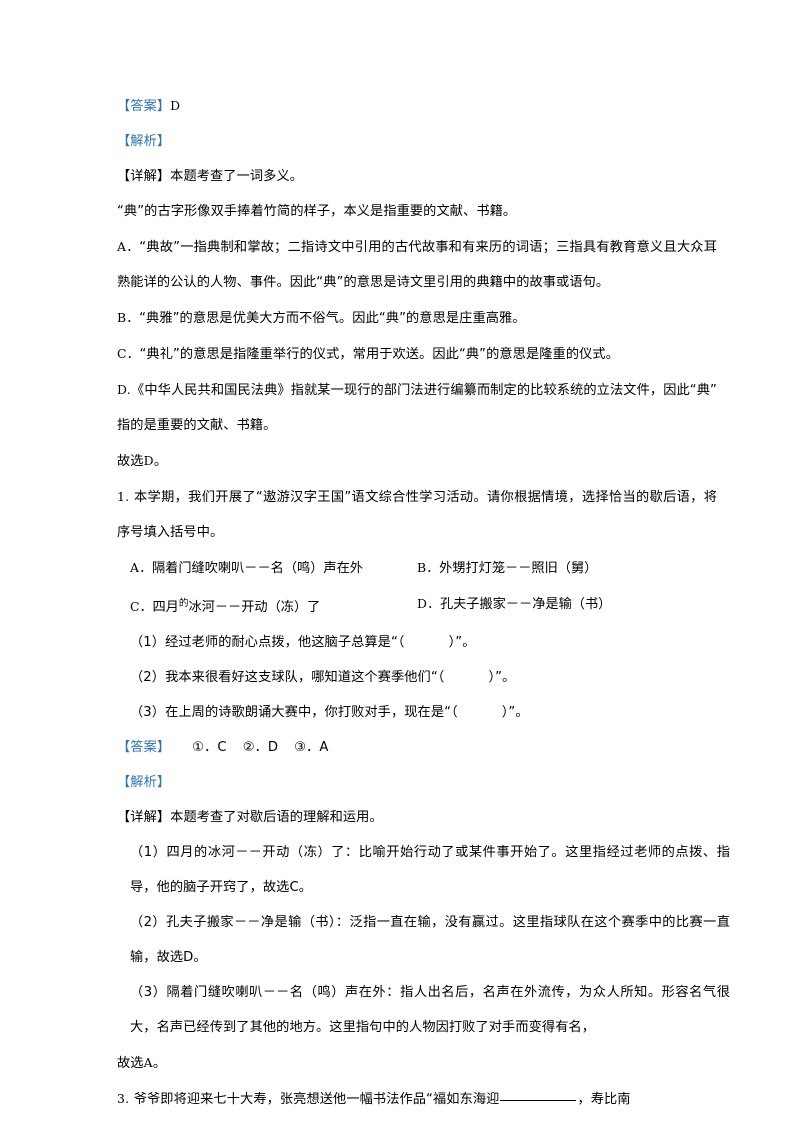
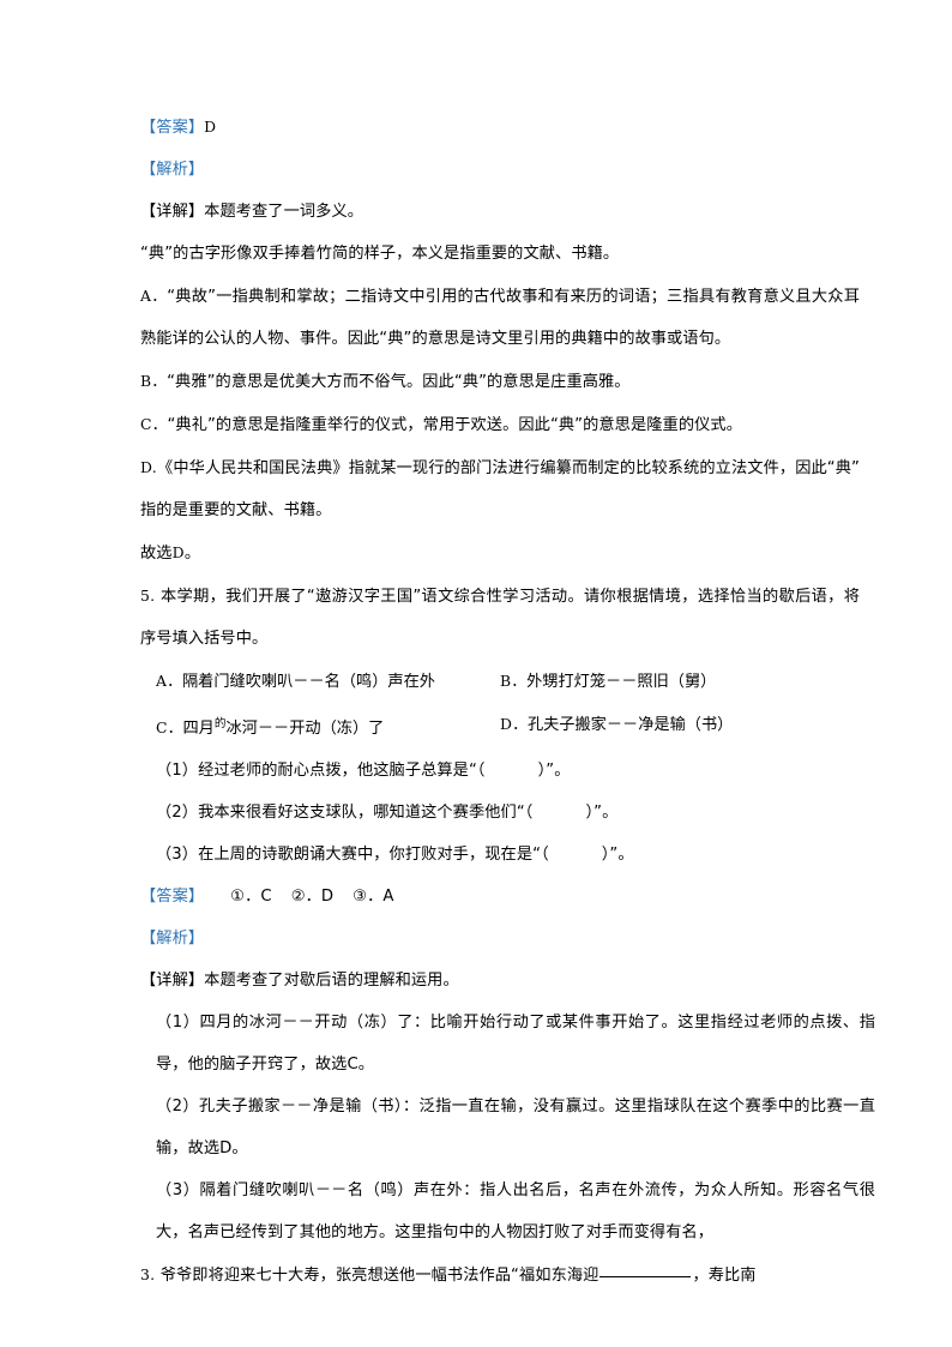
  【答案】D
  【解析】
  【详解】本题考查了一词多义。
  “典”的古字形像双手捧着竹简的样子，本义是指重要的文献、书籍。
  A．“典故”一指典制和掌故；二指诗文中引用的古代故事和有来历的词语；三指具有教育意义且大众耳熟能详的公认的人物、事件。因此“典”的意思是诗文里引用的典籍中的故事或语句。
  B．“典雅”的意思是优美大方而不俗气。因此“典”的意思是庄重高雅。
  C．“典礼”的意思是指隆重举行的仪式，常用于欢送。因此“典”的意思是隆重的仪式。
  D.《中华人民共和国民法典》指就某一现行的部门法进行编纂而制定的比较系统的立法文件，因此“典”指的是重要的文献、书籍。
  故选D。
- 1. 本学期，我们开展了“遨游汉字王国”语文综合性学习活动。请你根据情境，选择恰当的歇后语，将序号填入括号中。
+ 5. 本学期，我们开展了“遨游汉字王国”语文综合性学习活动。请你根据情境，选择恰当的歇后语，将序号填入括号中。
  A．隔着门缝吹喇叭－－名（鸣）声在外
  B．外甥打灯笼－－照旧（舅）
  C．四月的冰河－－开动（冻）了
  D．孔夫子搬家－－净是输（书）
  （1）经过老师的耐心点拨，他这脑子总算是“（ ）”。
  （2）我本来很看好这支球队，哪知道这个赛季他们“（ ）”。
  （3）在上周的诗歌朗诵大赛中，你打败对手，现在是“（ ）”。
  【答案】 ①．C ②．D ③．A
  【解析】
  【详解】本题考查了对歇后语的理解和运用。
  （1）四月的冰河－－开动（冻）了：比喻开始行动了或某件事开始了。这里指经过老师的点拨、指导，他的脑子开窍了，故选C。
  （2）孔夫子搬家－－净是输（书）：泛指一直在输，没有赢过。这里指球队在这个赛季中的比赛一直输，故选D。
  （3）隔着门缝吹喇叭－－名（鸣）声在外：指人出名后，名声在外流传，为众人所知。形容名气很大，名声已经传到了其他的地方。这里指句中的人物因打败了对手而变得有名，
- 故选A。
  3. 爷爷即将迎来七十大寿，张亮想送他一幅书法作品“福如东海迎 ，寿比南
